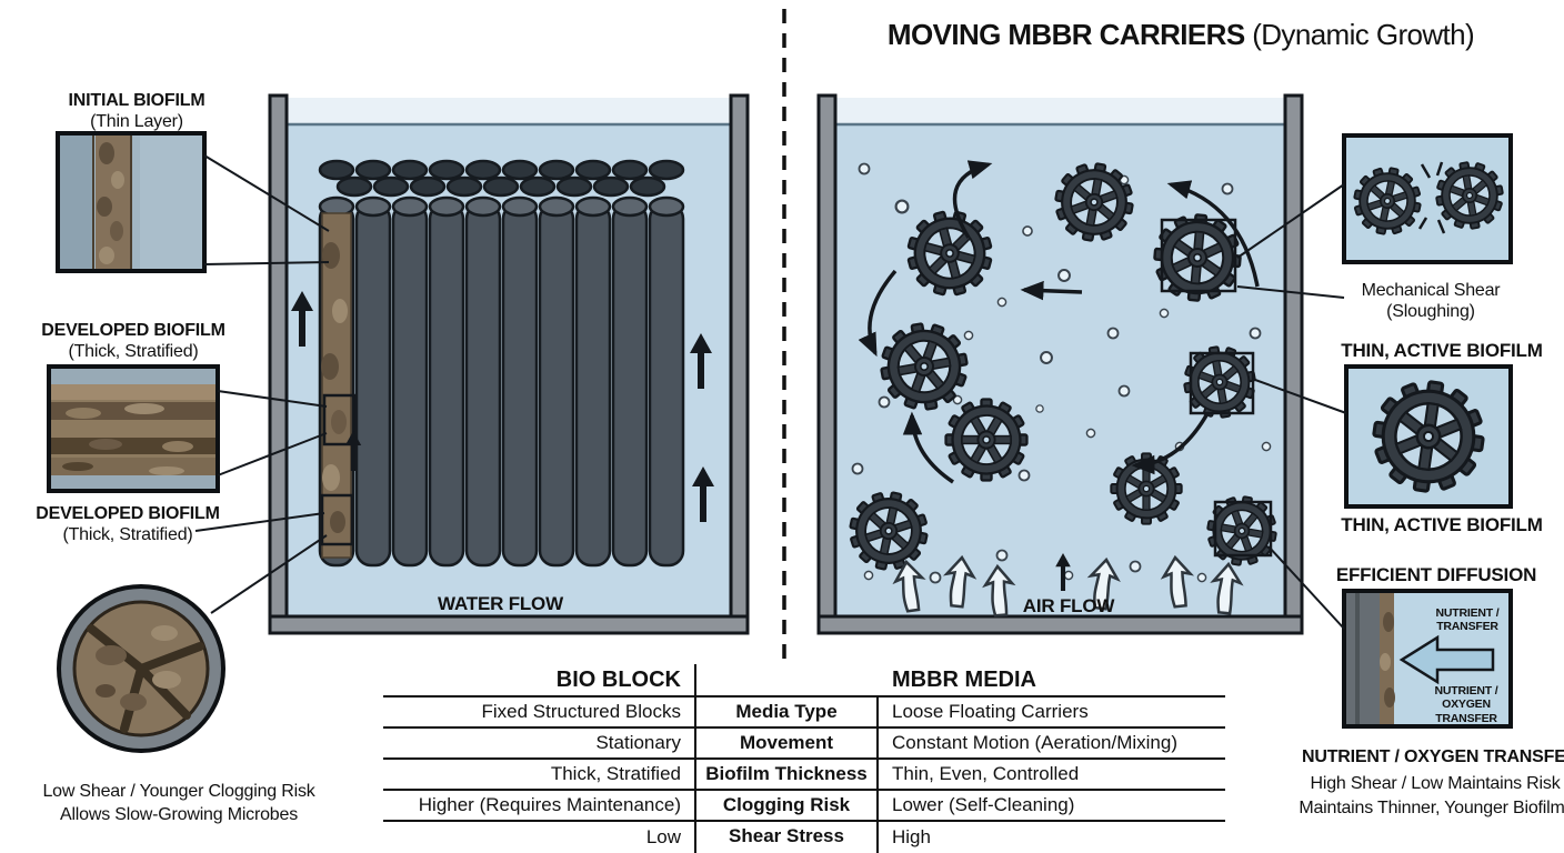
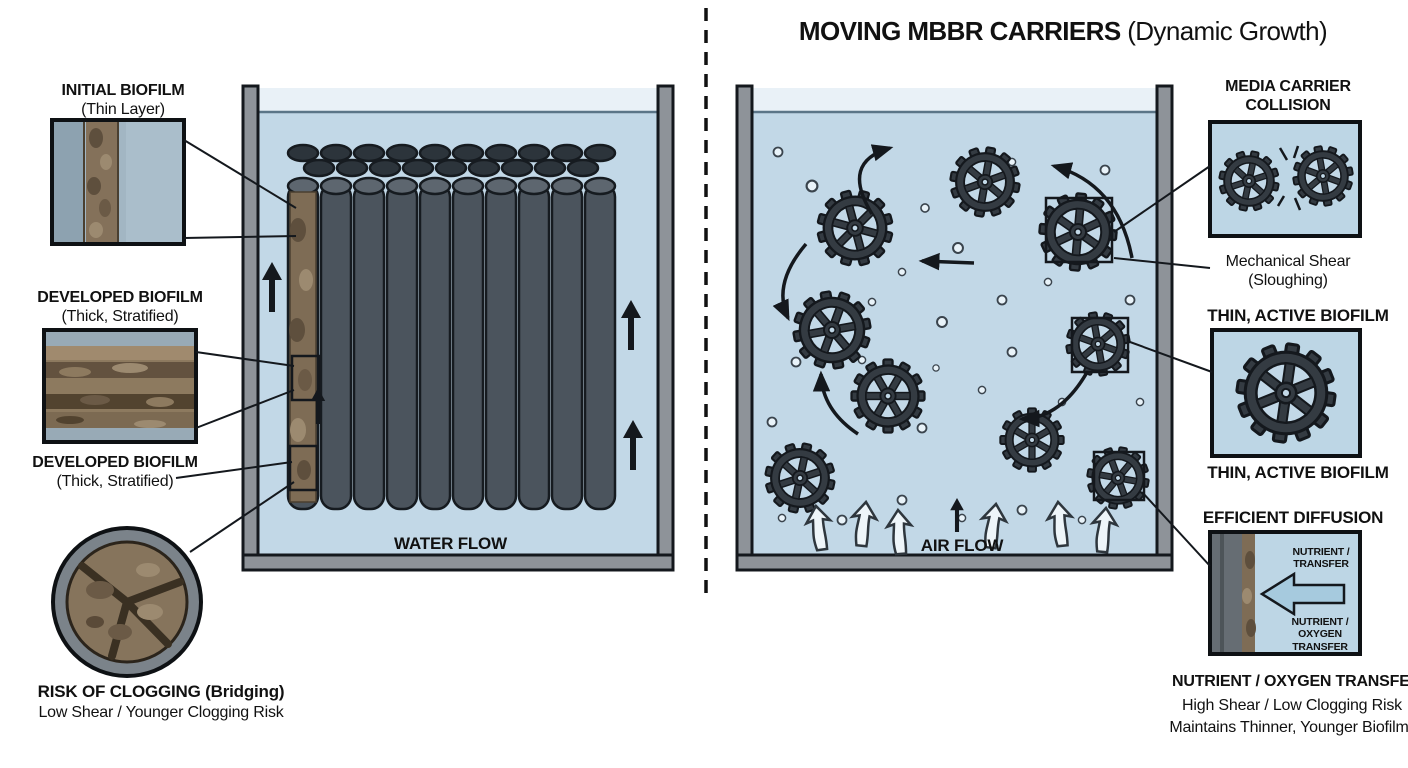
  MOVING MBBR CARRIERS (Dynamic Growth)
  INITIAL BIOFILM
  (Thin Layer)
  DEVELOPED BIOFILM
  (Thick, Stratified)
  DEVELOPED BIOFILM
  (Thick, Stratified)
+ RISK OF CLOGGING (Bridging)
  Low Shear / Younger Clogging Risk
- Allows Slow-Growing Microbes
  WATER FLOW
  AIR FLOW
+ MEDIA CARRIER COLLISION
  Mechanical Shear
  (Sloughing)
  THIN, ACTIVE BIOFILM
  THIN, ACTIVE BIOFILM
  EFFICIENT DIFFUSION
  NUTRIENT / TRANSFER
  NUTRIENT / OXYGEN TRANSFER
  NUTRIENT / OXYGEN TRANSFE
- High Shear / Low Maintains Risk
+ High Shear / Low Clogging Risk
  Maintains Thinner, Younger Biofilm
- BIO BLOCK
- MBBR MEDIA
- Fixed Structured Blocks
- Media Type
- Loose Floating Carriers
- Stationary
- Movement
- Constant Motion (Aeration/Mixing)
- Thick, Stratified
- Biofilm Thickness
- Thin, Even, Controlled
- Higher (Requires Maintenance)
- Clogging Risk
- Lower (Self-Cleaning)
- Low
- Shear Stress
- High
